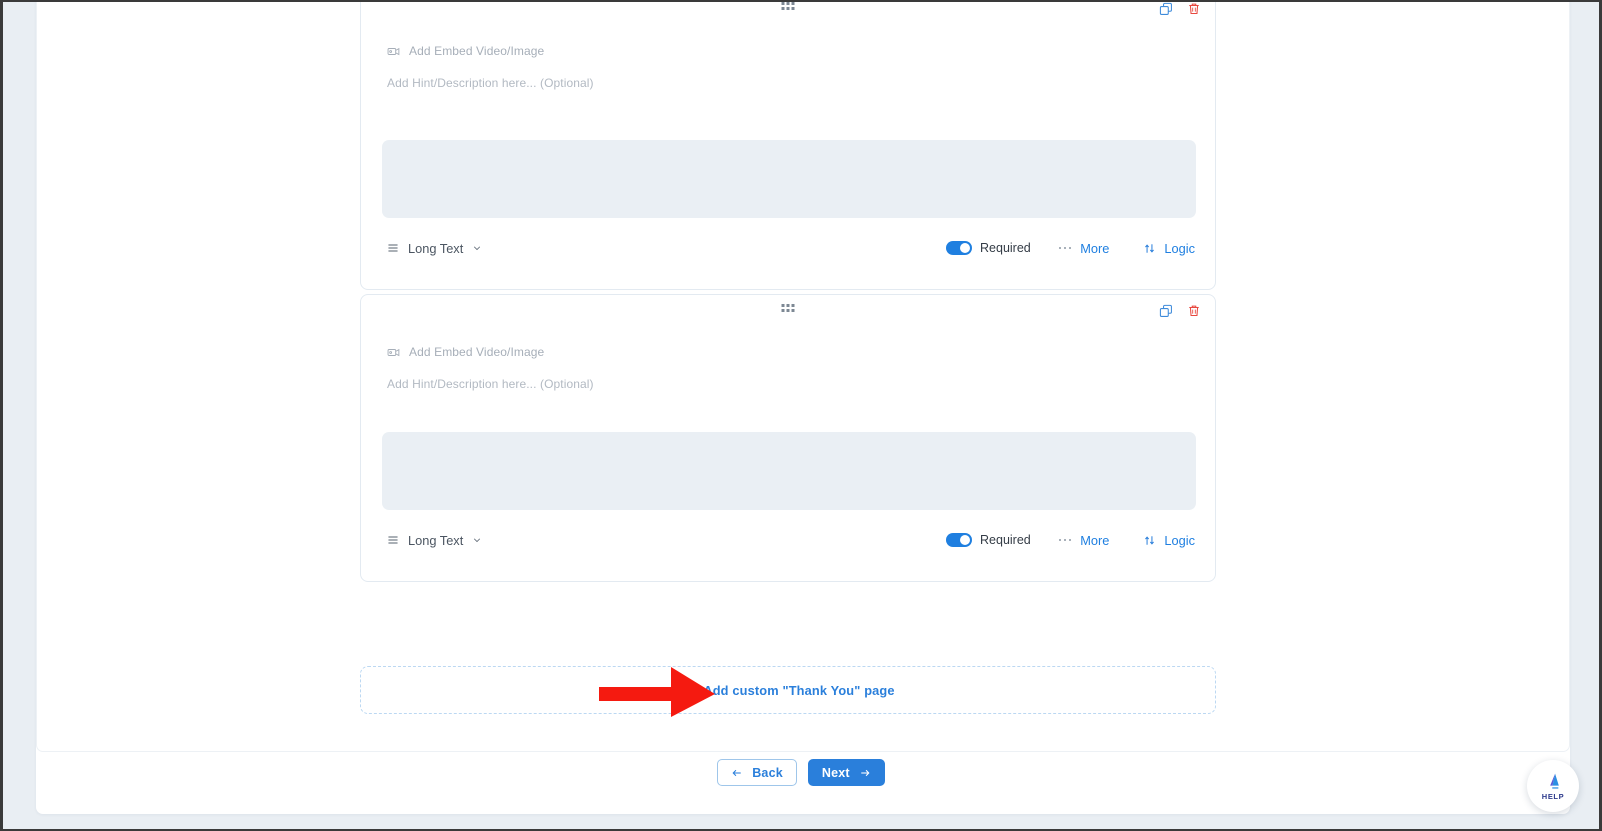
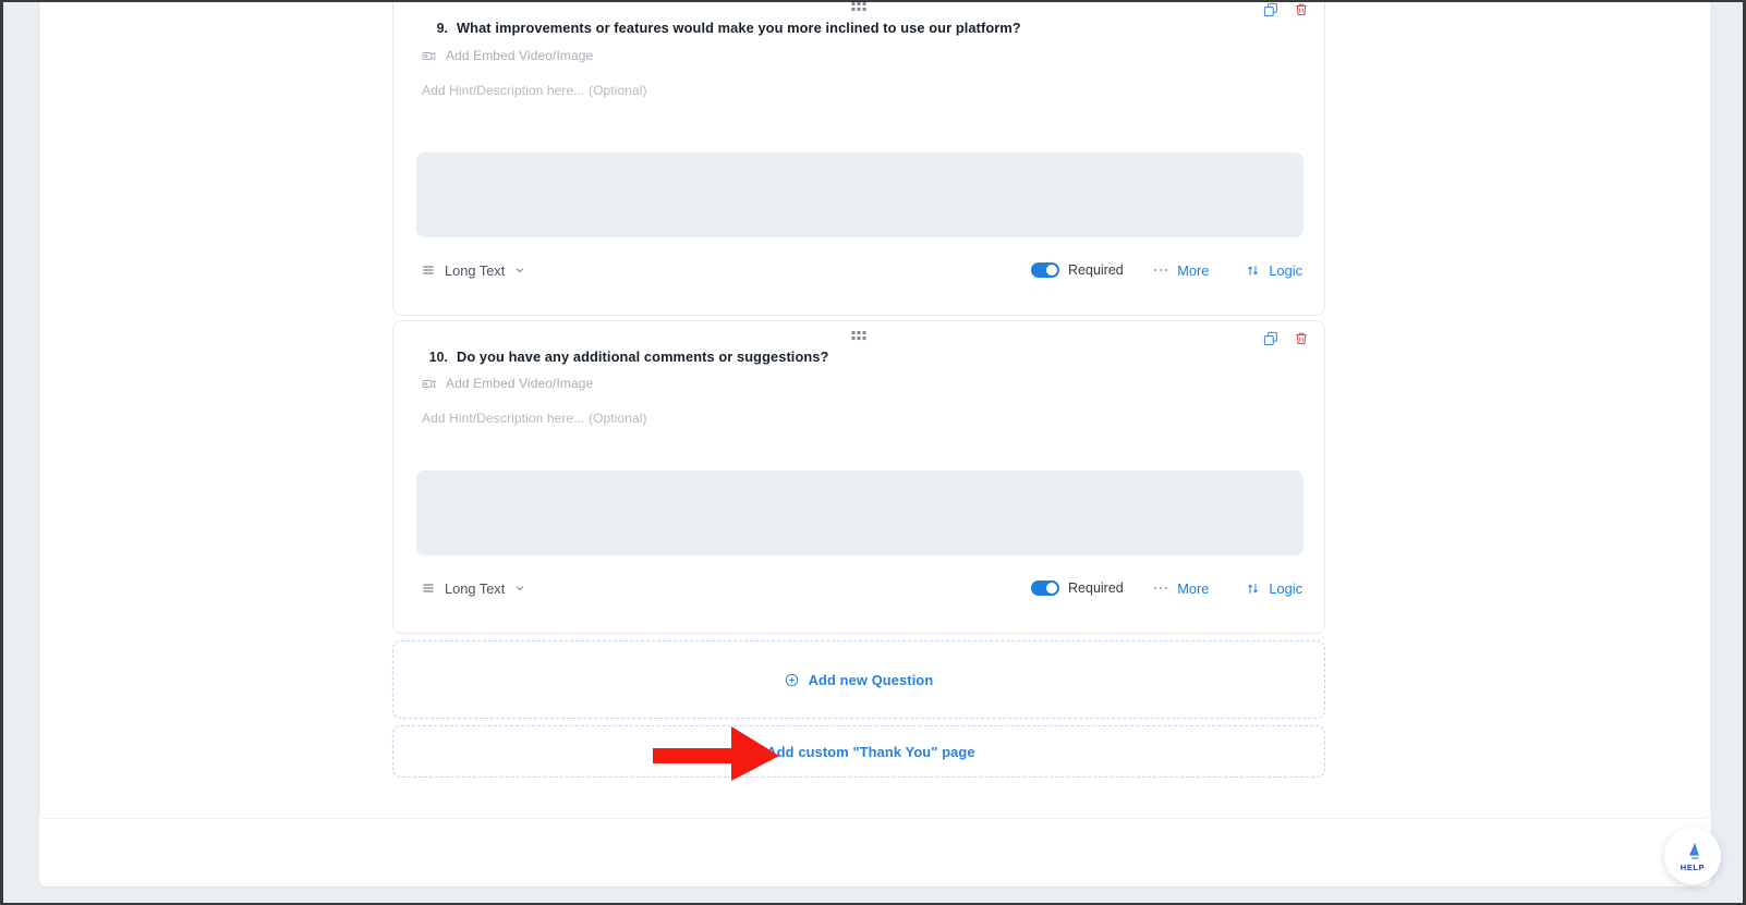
+ 9.
+ What improvements or features would make you more inclined to use our platform?
  Add Embed Video/Image
  Add Hint/Description here... (Optional)
  Long Text
  Required
  More
  Logic
+ 10.
+ Do you have any additional comments or suggestions?
  Add Embed Video/Image
  Add Hint/Description here... (Optional)
  Long Text
  Required
  More
  Logic
+ Add new Question
  dd custom "Thank You" page
- Back
- Next
  HELP
